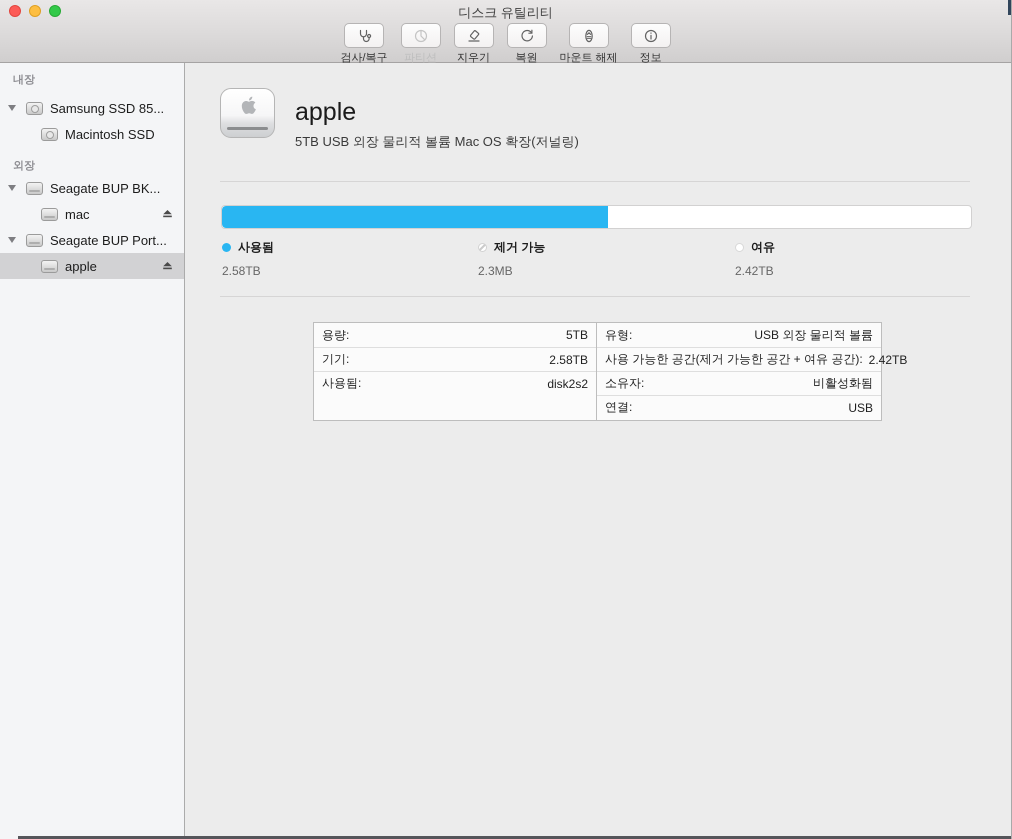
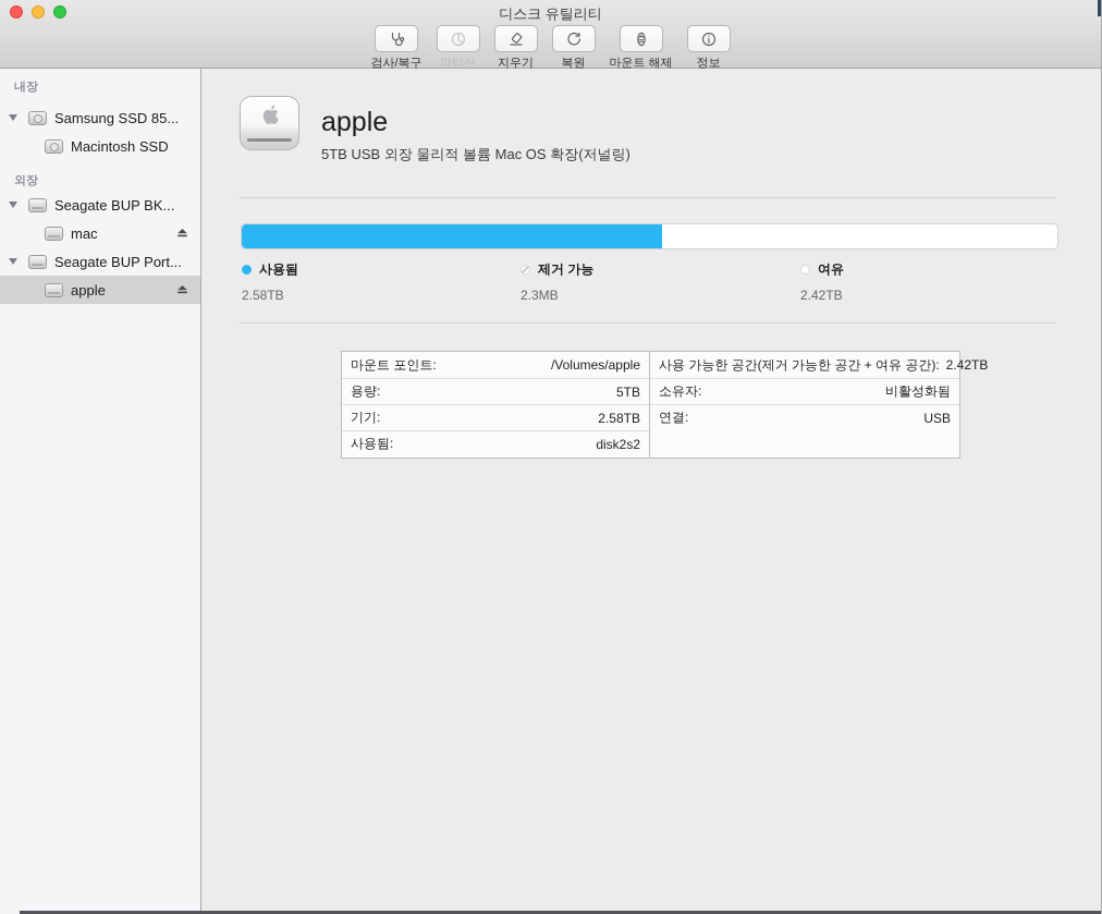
  디스크 유틸리티
  검사/복구
  파티션
  지우기
  복원
  마운트 해제
  정보
  내장
  Samsung SSD 85...
  Macintosh SSD
  외장
  Seagate BUP BK...
  mac
  Seagate BUP Port...
  apple
  apple
  5TB USB 외장 물리적 볼륨 Mac OS 확장(저널링)
  사용됨
  2.58TB
  제거 가능
  2.3MB
  여유
  2.42TB
+ 마운트 포인트:
+ /Volumes/apple
  용량:
  5TB
  기기:
  2.58TB
  사용됨:
  disk2s2
- 유형:
- USB 외장 물리적 볼륨
  사용 가능한 공간(제거 가능한 공간 + 여유 공간):
  2.42TB
  소유자:
  비활성화됨
  연결:
  USB
